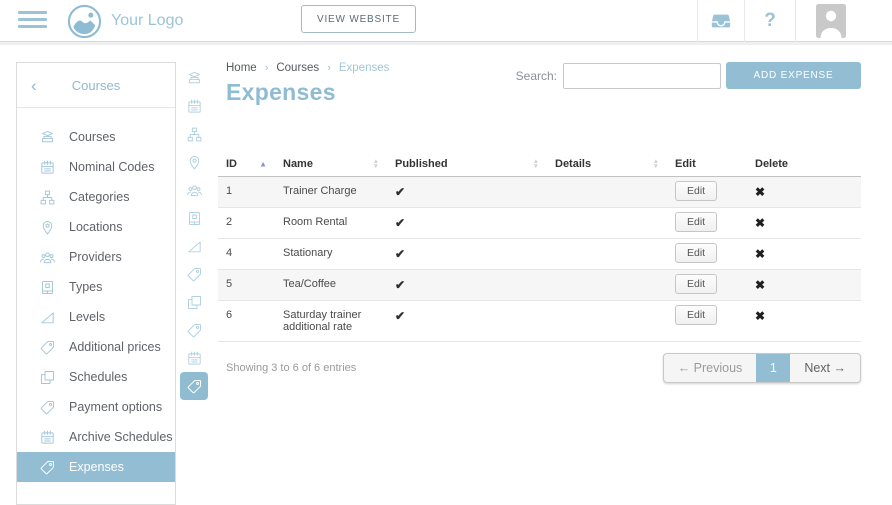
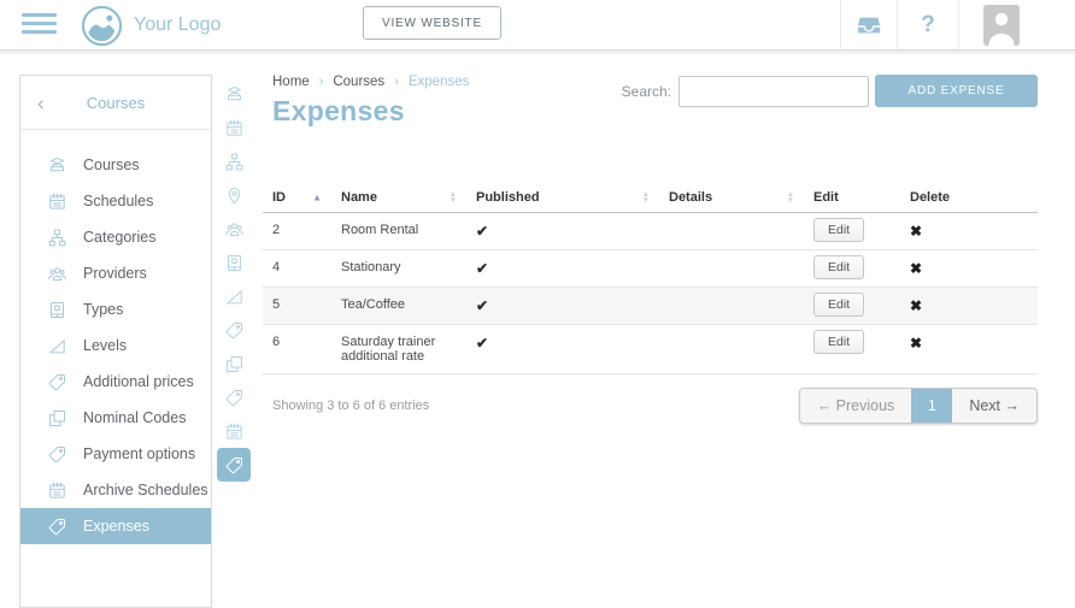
  Your Logo
  VIEW WEBSITE
  ?
  ‹
  Courses
  Courses
- Nominal Codes
+ Schedules
  Categories
- Locations
  Providers
  Types
  Levels
  Additional prices
- Schedules
+ Nominal Codes
  Payment options
  Archive Schedules
  Expenses
  Home
  ›
  Courses
  ›
  Expenses
  Expenses
  Search:
  ADD EXPENSE
  ID ▲	Name	Published	Details	Edit	Delete
- 1	Trainer Charge	✔		Edit	✖
  2	Room Rental	✔		Edit	✖
  4	Stationary	✔		Edit	✖
  5	Tea/Coffee	✔		Edit	✖
  6	Saturday trainer additional rate	✔		Edit	✖
  Showing 3 to 6 of 6 entries
  ← Previous
  1
  Next →
